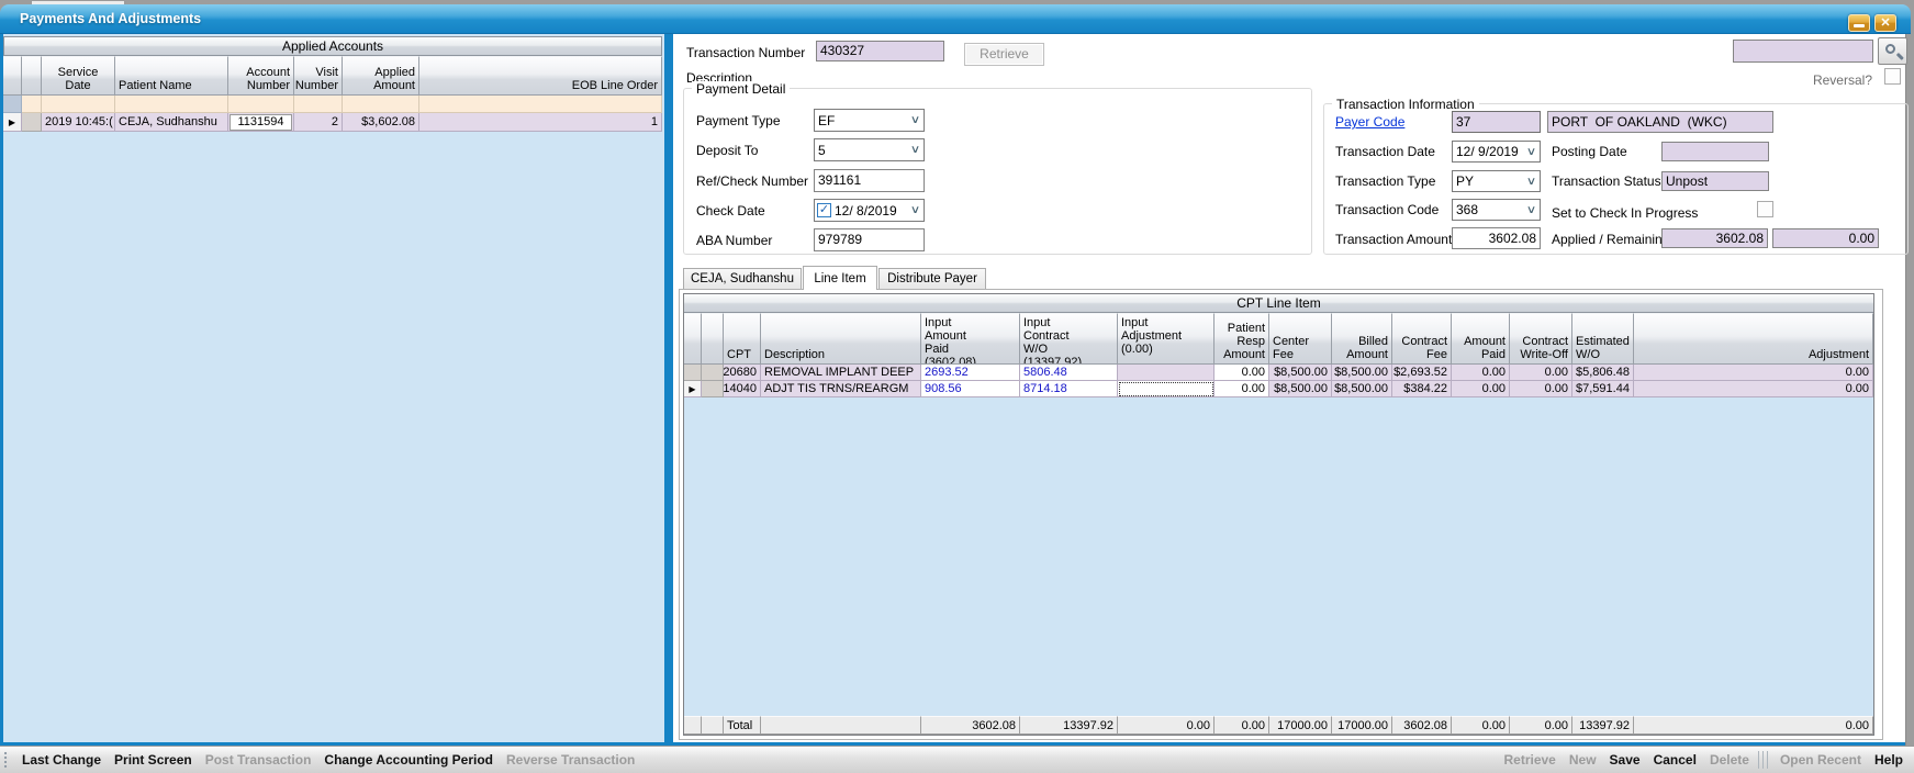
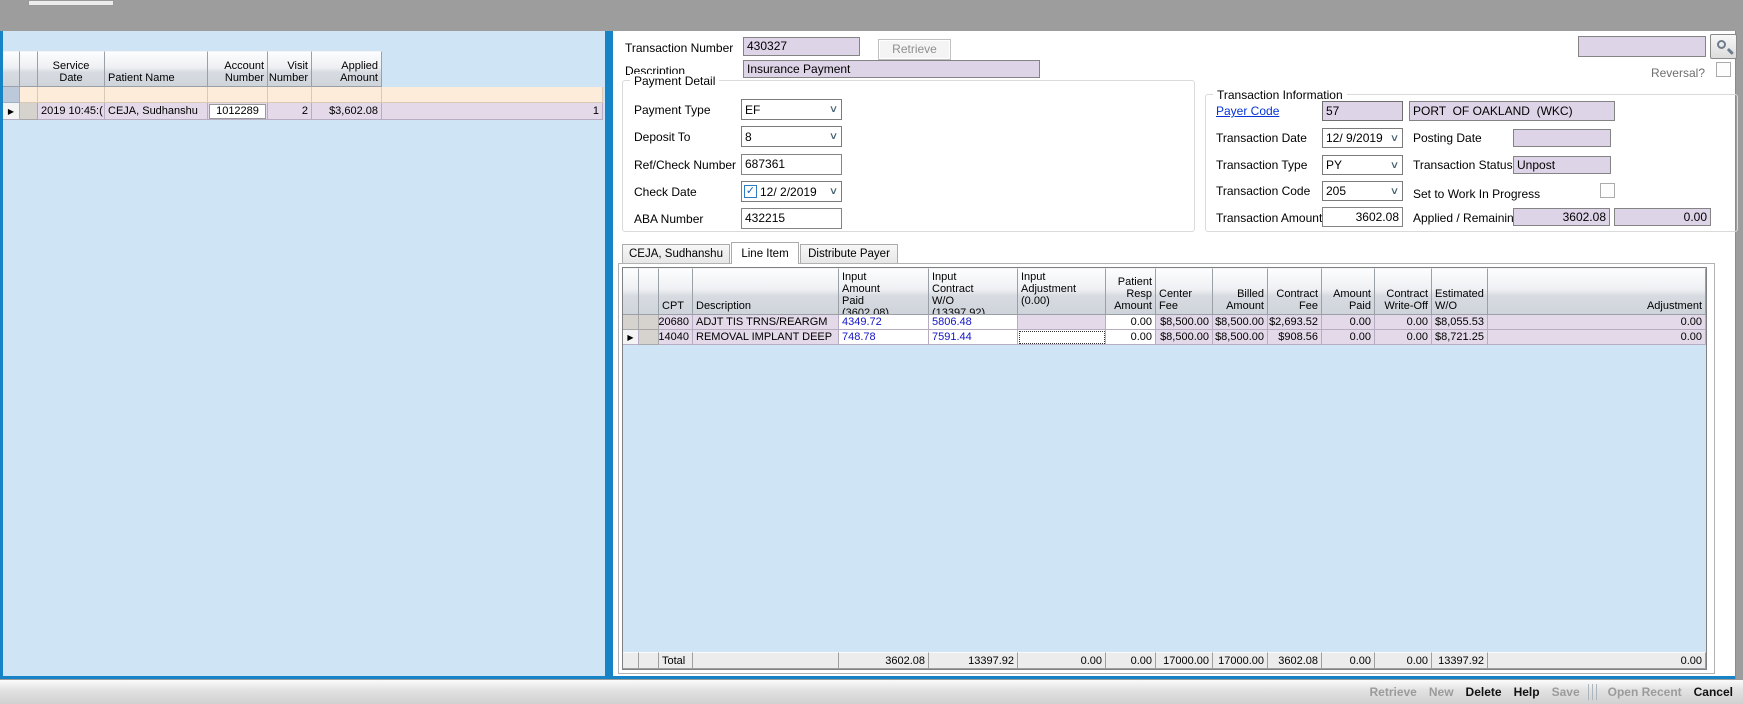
- Payments And Adjustments
- ✕
- Applied Accounts
  Service
  Date
  Patient Name
  Account
  Number
  Visit
  Number
  Applied
  Amount
- EOB Line Order
  ▶
  2019 10:45:(
  CEJA, Sudhanshu
- 1131594
+ 1012289
  2
  $3,602.08
  1
  Transaction Number
  430327
  Retrieve
  Description
+ Insurance Payment
  Reversal?
  Payment Detail
  Payment Type
  EF
  ∨
  Deposit To
- 5
+ 8
  ∨
  Ref/Check Number
- 391161
+ 687361
  Check Date
  ✓
- 12/ 8/2019
+ 12/ 2/2019
  ∨
  ABA Number
- 979789
+ 432215
  Transaction Information
  Payer Code
- 37
+ 57
  PORT OF OAKLAND (WKC)
  Transaction Date
  12/ 9/2019
  ∨
  Posting Date
  Transaction Type
  PY
  ∨
  Transaction Status
  Unpost
  Transaction Code
- 368
+ 205
  ∨
- Set to Check In Progress
+ Set to Work In Progress
  Transaction Amount
  3602.08
  Applied / Remainin
  3602.08
  0.00
  CEJA, Sudhanshu
  Line Item
  Distribute Payer
- CPT Line Item
  CPT
  Description
  Input
  Amount
  Paid
  (3602.08)
  Input
  Contract
  W/O
  (13397.92)
  Input
  Adjustment
  (0.00)
  Patient
  Resp
  Amount
  Center Fee
  Billed
  Amount
  Contract
  Fee
  Amount
  Paid
  Contract
  Write-Off
  Estimated
  W/O
  Adjustment
  20680
- REMOVAL IMPLANT DEEP
+ ADJT TIS TRNS/REARGM
- 2693.52
+ 4349.72
  5806.48
  0.00
  $8,500.00
  $8,500.00
  $2,693.52
  0.00
  0.00
- $5,806.48
+ $8,055.53
  0.00
  ▶
  14040
- ADJT TIS TRNS/REARGM
+ REMOVAL IMPLANT DEEP
- 908.56
+ 748.78
- 8714.18
+ 7591.44
  0.00
  $8,500.00
  $8,500.00
- $384.22
+ $908.56
  0.00
  0.00
- $7,591.44
+ $8,721.25
  0.00
  Total
  3602.08
  13397.92
  0.00
  0.00
  17000.00
  17000.00
  3602.08
  0.00
  0.00
  13397.92
  0.00
- Last Change
- Print Screen
- Post Transaction
- Change Accounting Period
- Reverse Transaction
  Retrieve
  New
- Save
+ Delete
- Cancel
+ Help
- Delete
+ Save
  Open Recent
- Help
+ Cancel
